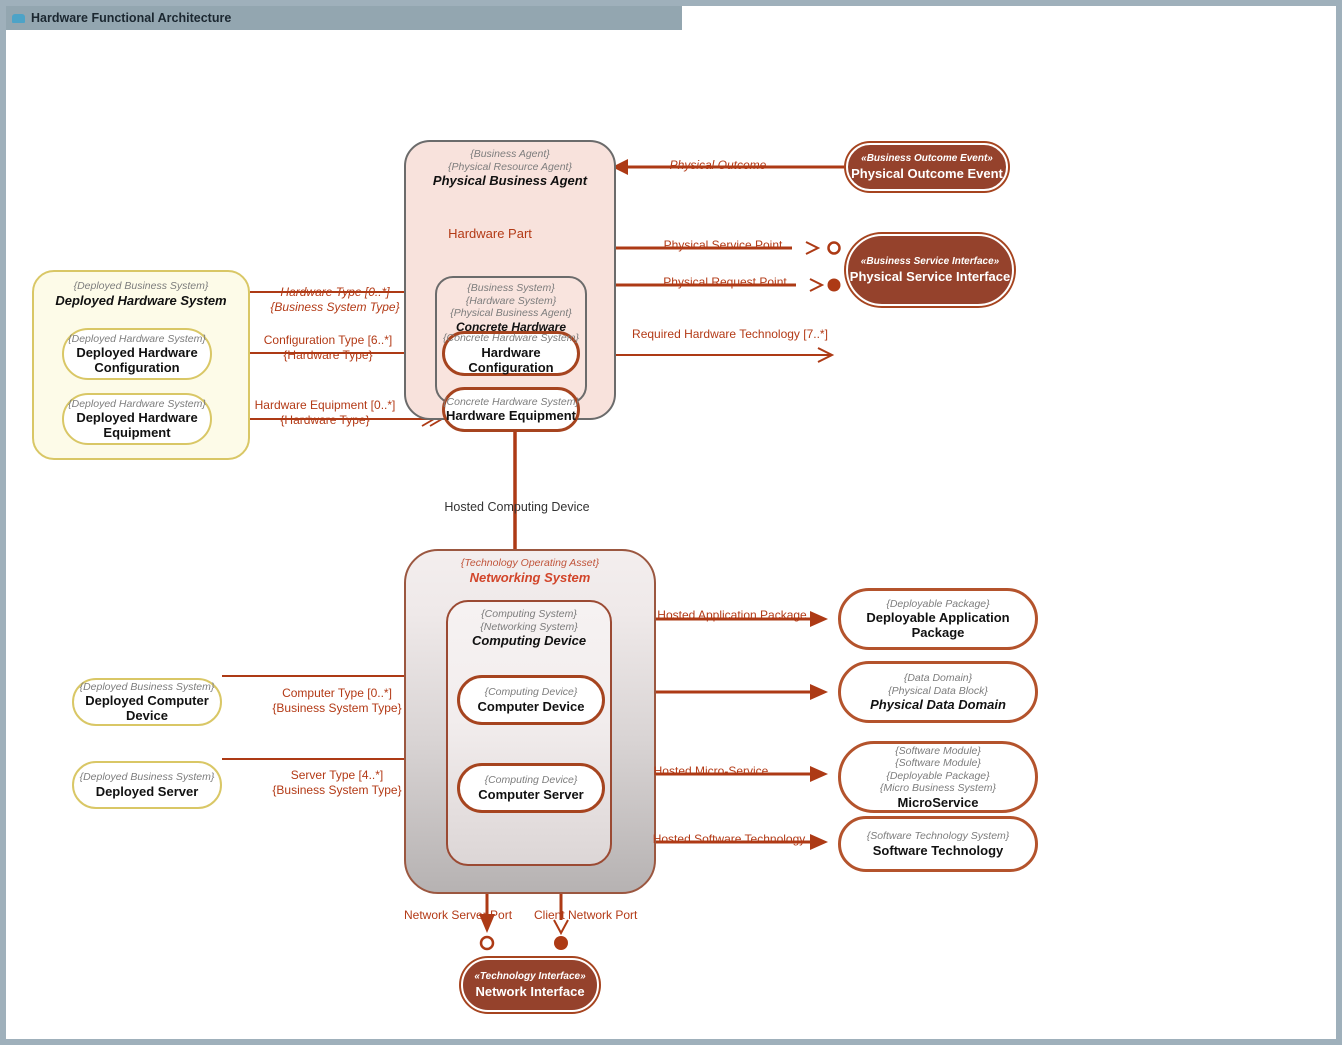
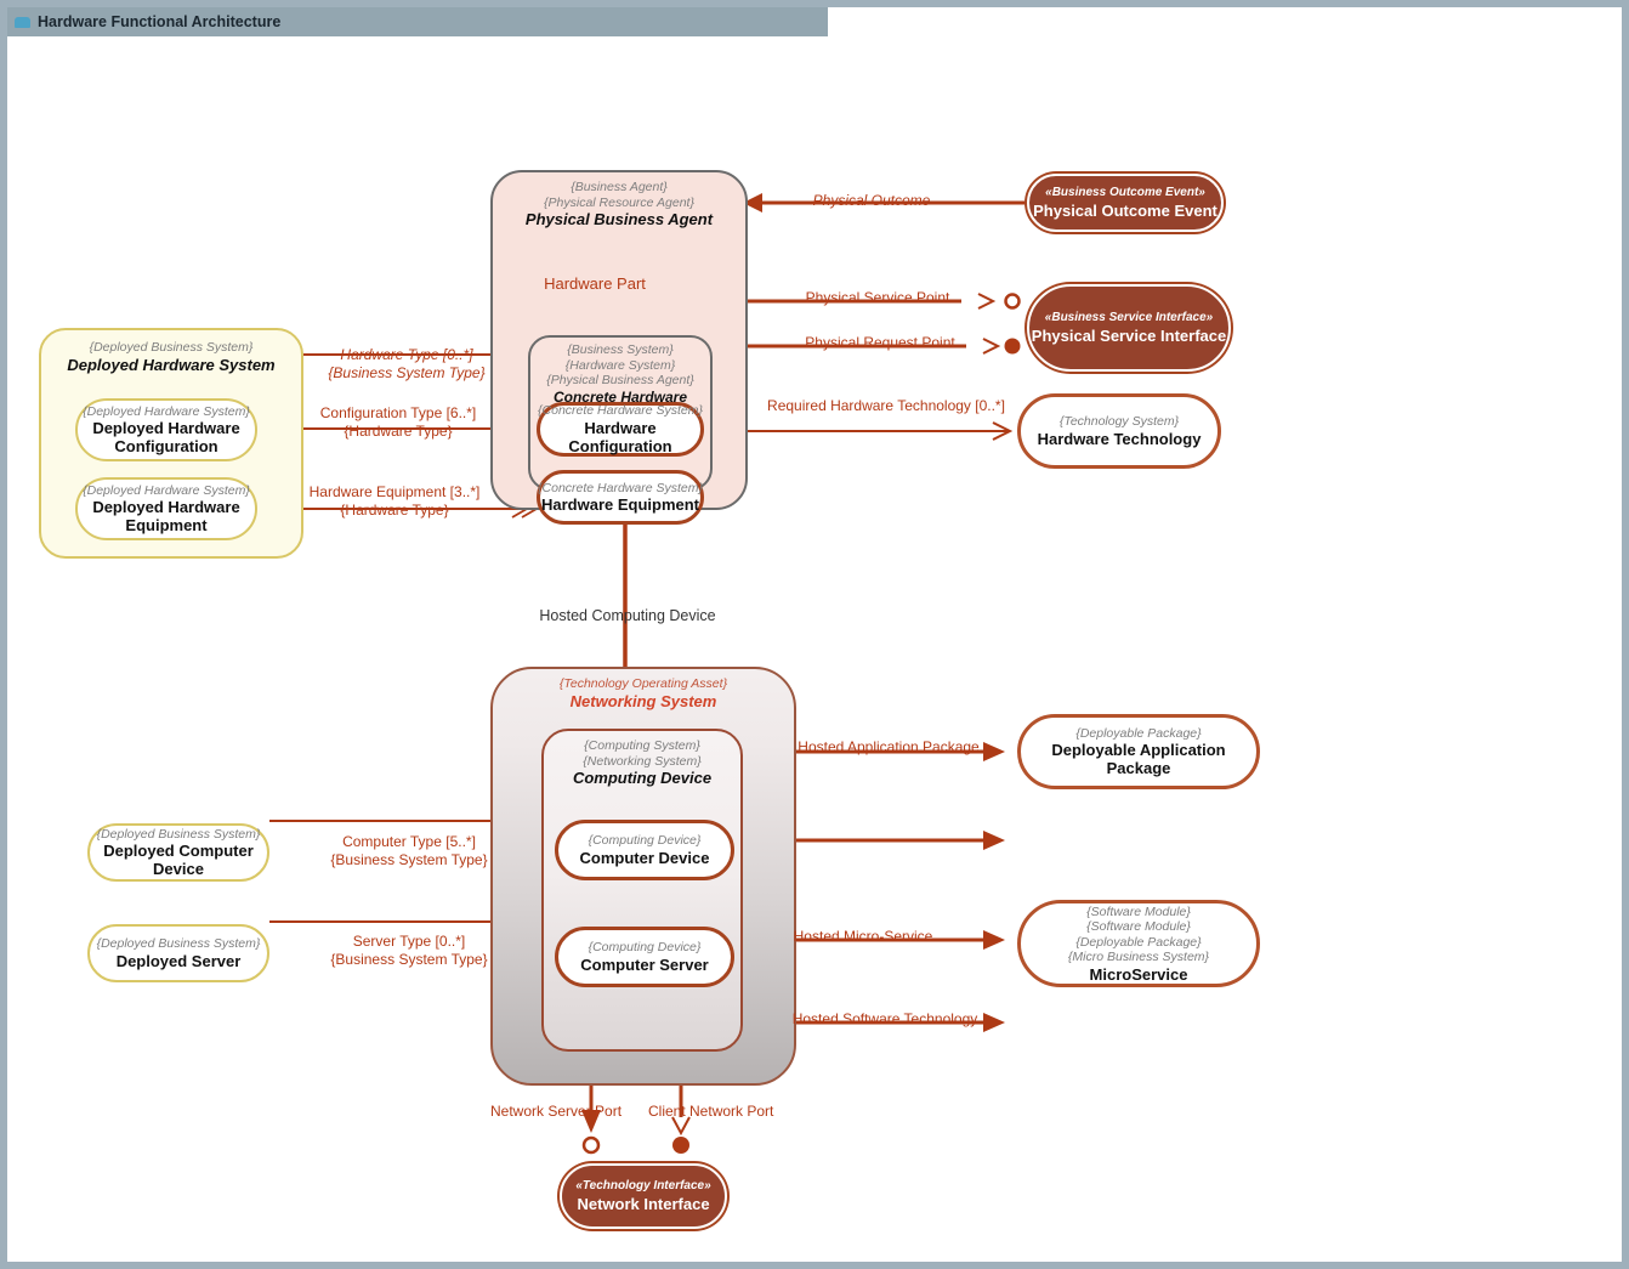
  Hardware Functional Architecture
  {Business Agent}
  {Physical Resource Agent}
  Physical Business Agent
  {Business System}
  {Hardware System}
  {Physical Business Agent}
  Concrete Hardware
  {Concrete Hardware System}
  Hardware Configuration
  {Concrete Hardware System}
  Hardware Equipment
  {Deployed Business System}
  Deployed Hardware System
  {Deployed Hardware System}
  Deployed Hardware
  Configuration
  {Deployed Hardware System}
  Deployed Hardware
  Equipment
  «Business Outcome Event»
  Physical Outcome Event
  «Business Service Interface»
  Physical Service Interface
+ {Technology System}
+ Hardware Technology
  {Technology Operating Asset}
  Networking System
  {Computing System}
  {Networking System}
  Computing Device
  {Computing Device}
  Computer Device
  {Computing Device}
  Computer Server
  {Deployed Business System}
  Deployed Computer Device
  {Deployed Business System}
  Deployed Server
  {Deployable Package}
  Deployable Application Package
- {Data Domain}
- {Physical Data Block}
- Physical Data Domain
  {Software Module}
  {Software Module}
  {Deployable Package}
  {Micro Business System}
  MicroService
- {Software Technology System}
- Software Technology
  «Technology Interface»
  Network Interface
  Hardware Part
  Physical Outcome
  Physical Service Point
  Physical Request Point
- Required Hardware Technology [7..*]
+ Required Hardware Technology [0..*]
  Hardware Type [0..*]
  {Business System Type}
  Configuration Type [6..*]
  {Hardware Type}
- Hardware Equipment [0..*]
+ Hardware Equipment [3..*]
  {Hardware Type}
  Hosted Computing Device
  Hosted Application Package
  Hosted Micro-Service
  Hosted Software Technology
- Computer Type [0..*]
+ Computer Type [5..*]
  {Business System Type}
- Server Type [4..*]
+ Server Type [0..*]
  {Business System Type}
  Network Server Port
  Client Network Port
